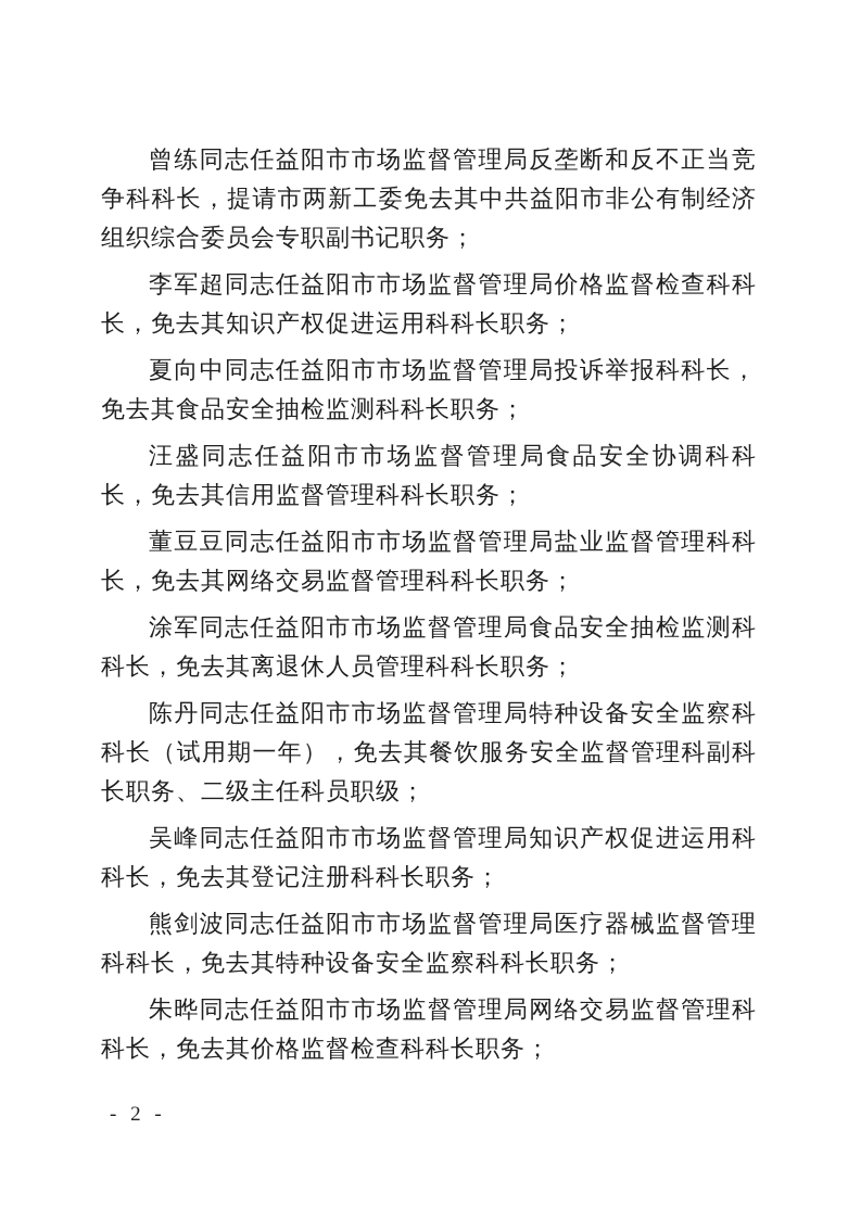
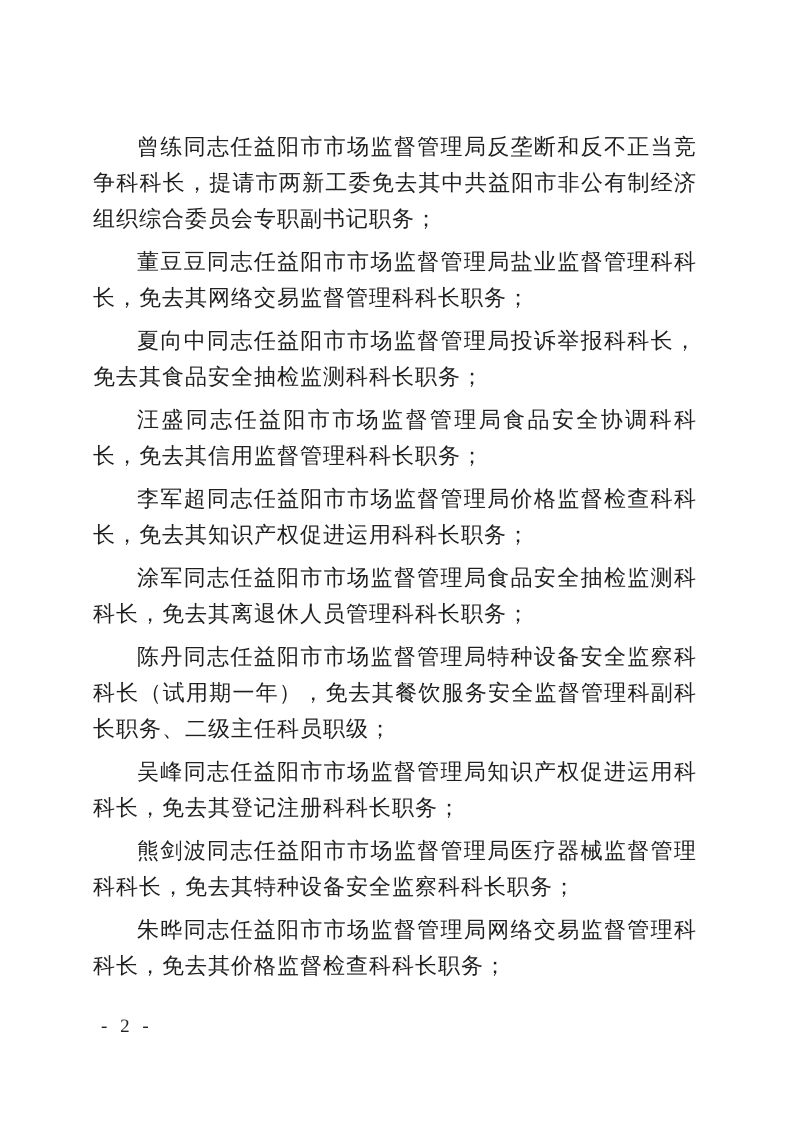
  曾练同志任益阳市市场监督管理局反垄断和反不正当竞争科科长，提请市两新工委免去其中共益阳市非公有制经济组织综合委员会专职副书记职务；
- 李军超同志任益阳市市场监督管理局价格监督检查科科长，免去其知识产权促进运用科科长职务；
+ 董豆豆同志任益阳市市场监督管理局盐业监督管理科科长，免去其网络交易监督管理科科长职务；
  夏向中同志任益阳市市场监督管理局投诉举报科科长，免去其食品安全抽检监测科科长职务；
  汪盛同志任益阳市市场监督管理局食品安全协调科科长，免去其信用监督管理科科长职务；
- 董豆豆同志任益阳市市场监督管理局盐业监督管理科科长，免去其网络交易监督管理科科长职务；
+ 李军超同志任益阳市市场监督管理局价格监督检查科科长，免去其知识产权促进运用科科长职务；
  涂军同志任益阳市市场监督管理局食品安全抽检监测科科长，免去其离退休人员管理科科长职务；
  陈丹同志任益阳市市场监督管理局特种设备安全监察科科长（试用期一年），免去其餐饮服务安全监督管理科副科长职务、二级主任科员职级；
  吴峰同志任益阳市市场监督管理局知识产权促进运用科科长，免去其登记注册科科长职务；
  熊剑波同志任益阳市市场监督管理局医疗器械监督管理科科长，免去其特种设备安全监察科科长职务；
  朱晔同志任益阳市市场监督管理局网络交易监督管理科科长，免去其价格监督检查科科长职务；
  - 2 -
